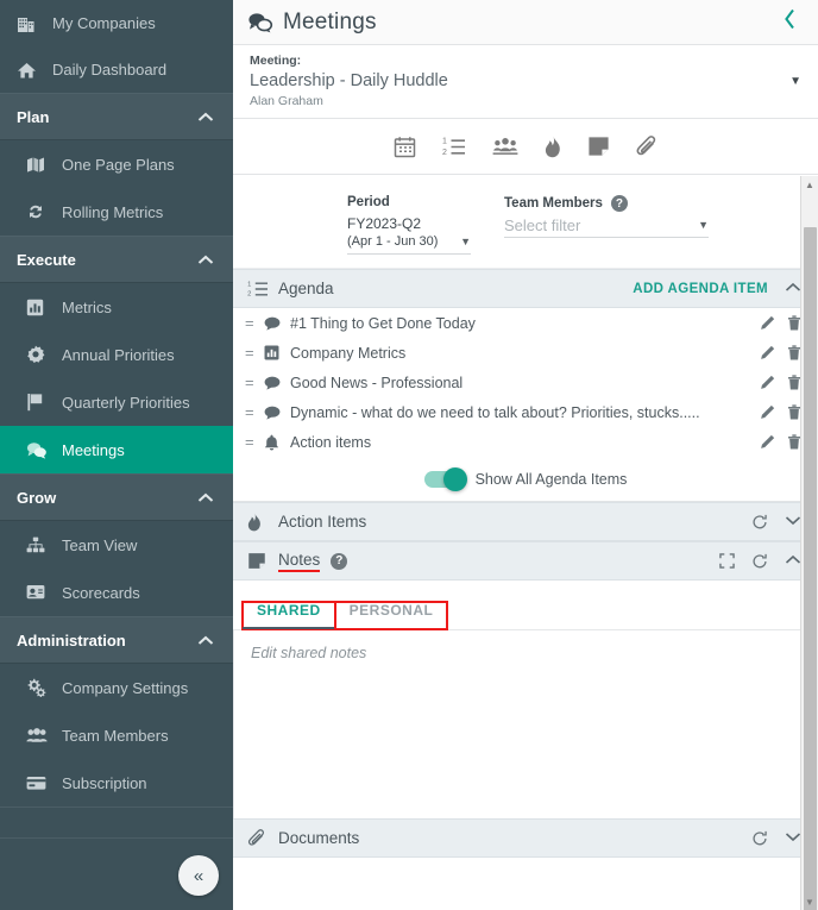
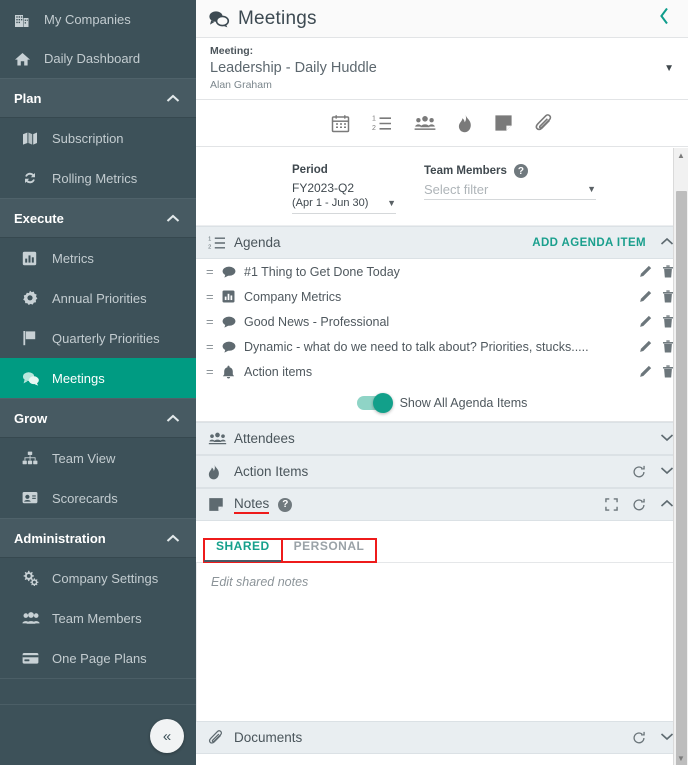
  My Companies
  Daily Dashboard
  Plan
- One Page Plans
+ Subscription
  Rolling Metrics
  Execute
  Metrics
  Annual Priorities
  Quarterly Priorities
  Meetings
  Grow
  Team View
  Scorecards
  Administration
  Company Settings
  Team Members
- Subscription
+ One Page Plans
  «
  Meetings
  Meeting:
  Leadership - Daily Huddle
  Alan Graham
  ▼
  Period
  FY2023-Q2
  (Apr 1 - Jun 30)
  ▼
  Team Members
  ?
  Select filter
  ▼
  Agenda
  ADD AGENDA ITEM
  =
  #1 Thing to Get Done Today
  =
  Company Metrics
  =
  Good News - Professional
  =
  Dynamic - what do we need to talk about? Priorities, stucks.....
  =
  Action items
  Show All Agenda Items
+ Attendees
  Action Items
  Notes
  ?
  SHARED
  PERSONAL
  Edit shared notes
  Documents
  ▲
  ▼
